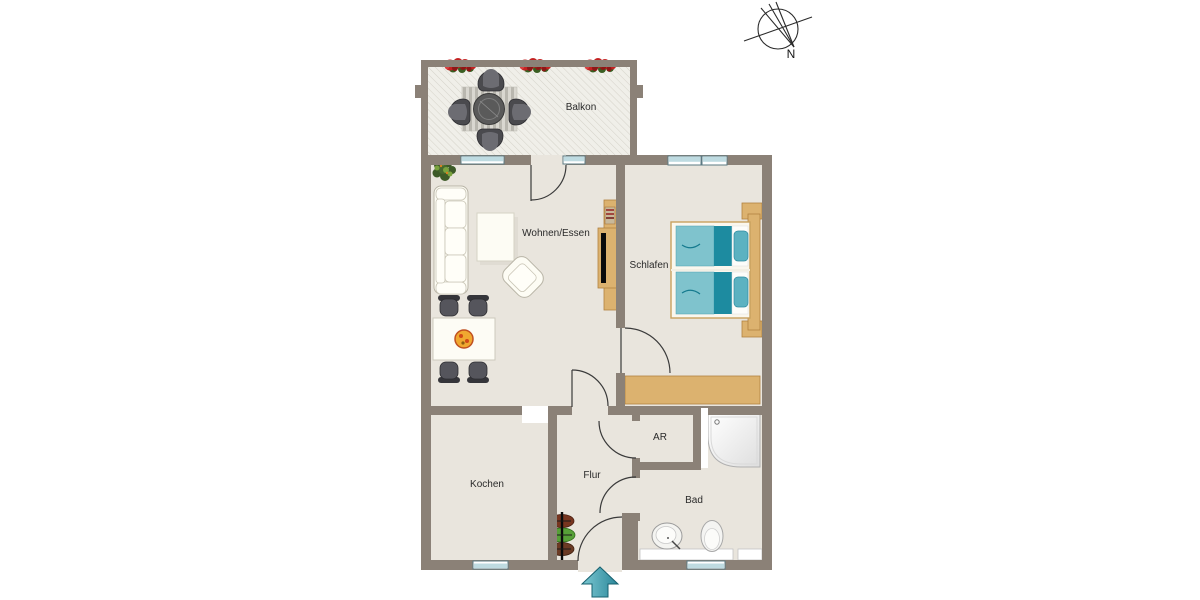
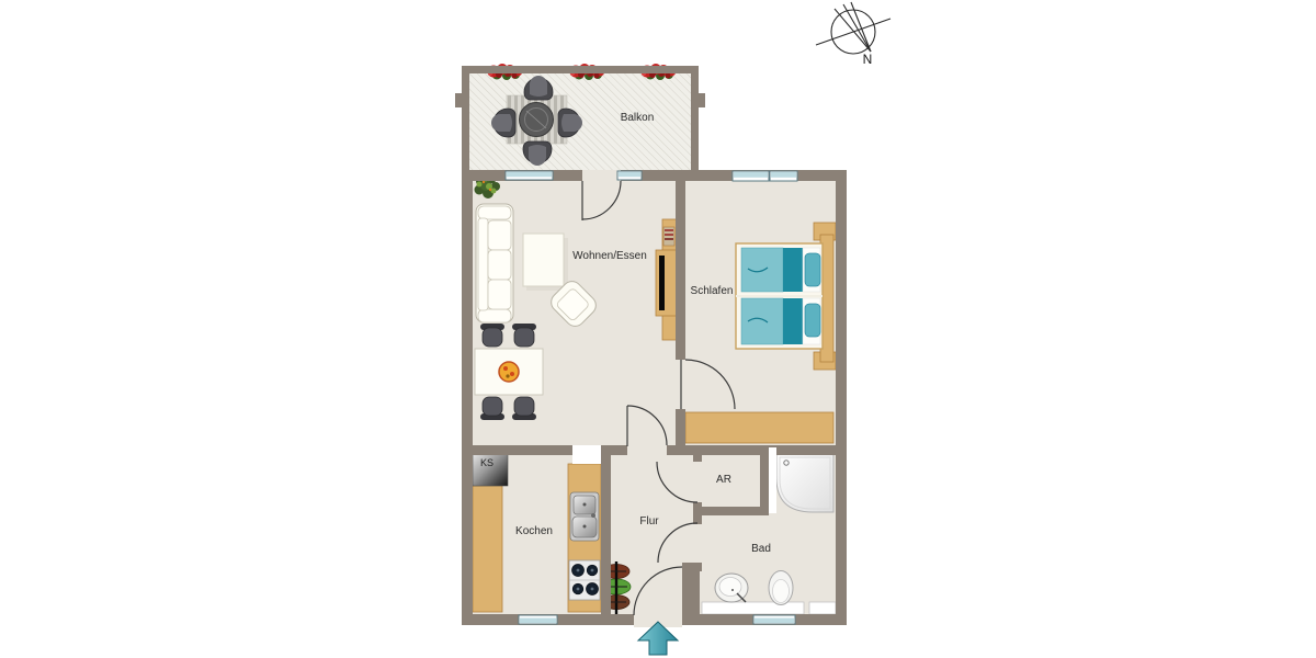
+ KS
  Balkon
  Wohnen/Essen
  Schlafen
  Kochen
  Flur
  AR
  Bad
  N
